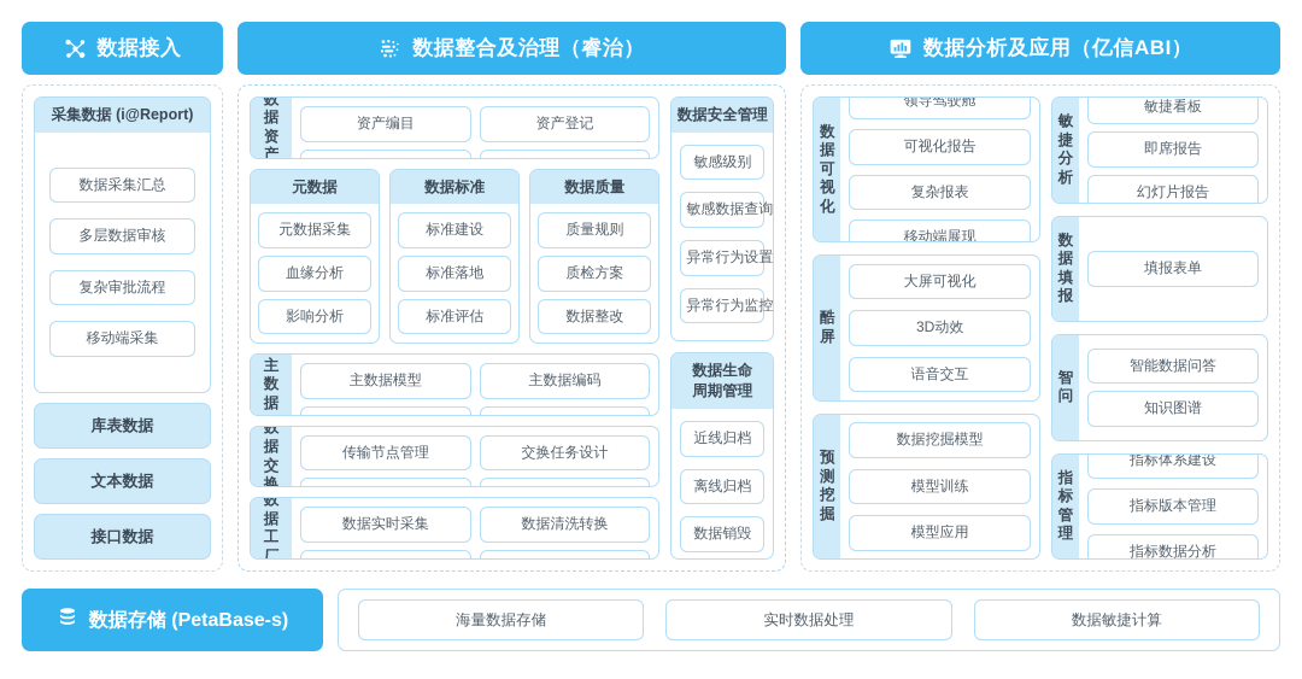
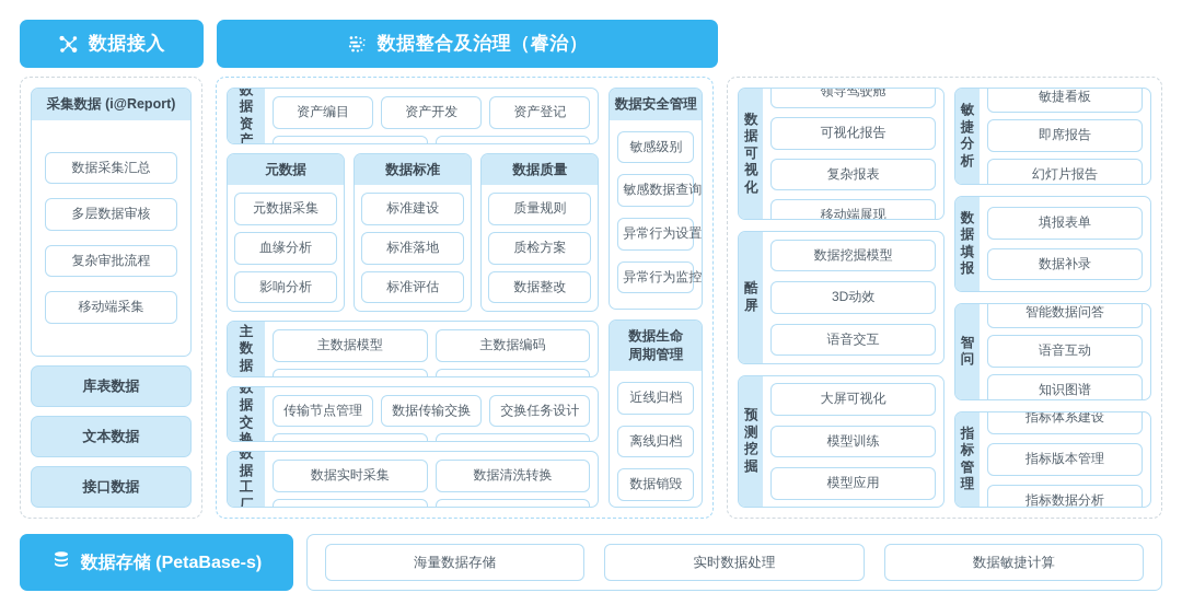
  数据接入
  数据整合及治理（睿治）
- 数据分析及应用（亿信ABI）
  采集数据 (i@Report)
  数据采集汇总
  多层数据审核
  复杂审批流程
  移动端采集
  库表数据
  文本数据
  接口数据
  数据资产
  资产编目
+ 资产开发
  资产登记
  元数据
  元数据采集
  血缘分析
  影响分析
  数据标准
  标准建设
  标准落地
  标准评估
  数据质量
  质量规则
  质检方案
  数据整改
  主数据
  主数据模型
  主数据编码
  数据交换
  传输节点管理
+ 数据传输交换
  交换任务设计
  数据工厂
  数据实时采集
  数据清洗转换
  数据安全管理
  敏感级别
  敏感数据查询
  异常行为设置
  异常行为监控
  数据生命
  周期管理
  近线归档
  离线归档
  数据销毁
  数
  据
  可
  视
  化
  领导驾驶舱
  可视化报告
  复杂报表
  移动端展现
  酷
  屏
- 大屏可视化
+ 数据挖掘模型
  3D动效
  语音交互
  预
  测
  挖
  掘
- 数据挖掘模型
+ 大屏可视化
  模型训练
  模型应用
  敏
  捷
  分
  析
  敏捷看板
  即席报告
  幻灯片报告
  数
  据
  填
  报
  填报表单
+ 数据补录
  智
  问
  智能数据问答
+ 语音互动
  知识图谱
  指
  标
  管
  理
  指标体系建设
  指标版本管理
  指标数据分析
  数据存储 (PetaBase-s)
  海量数据存储
  实时数据处理
  数据敏捷计算
